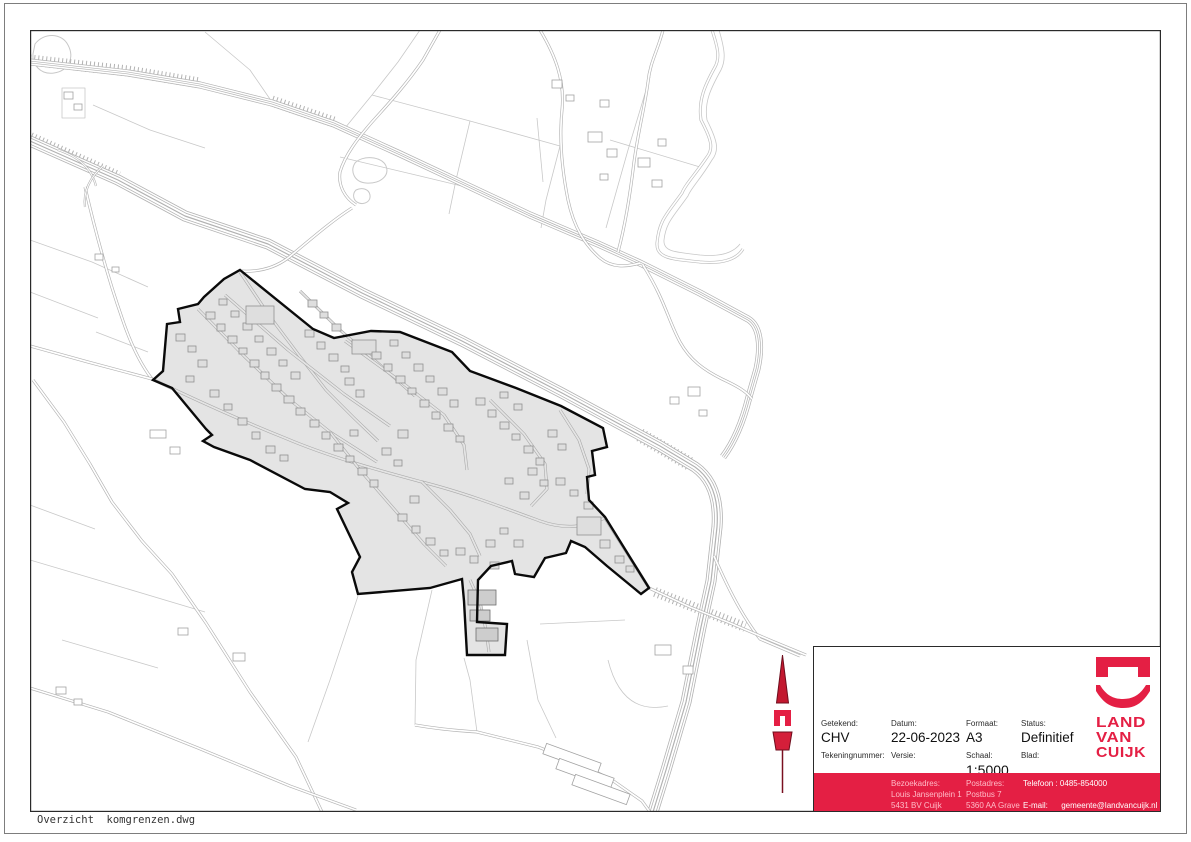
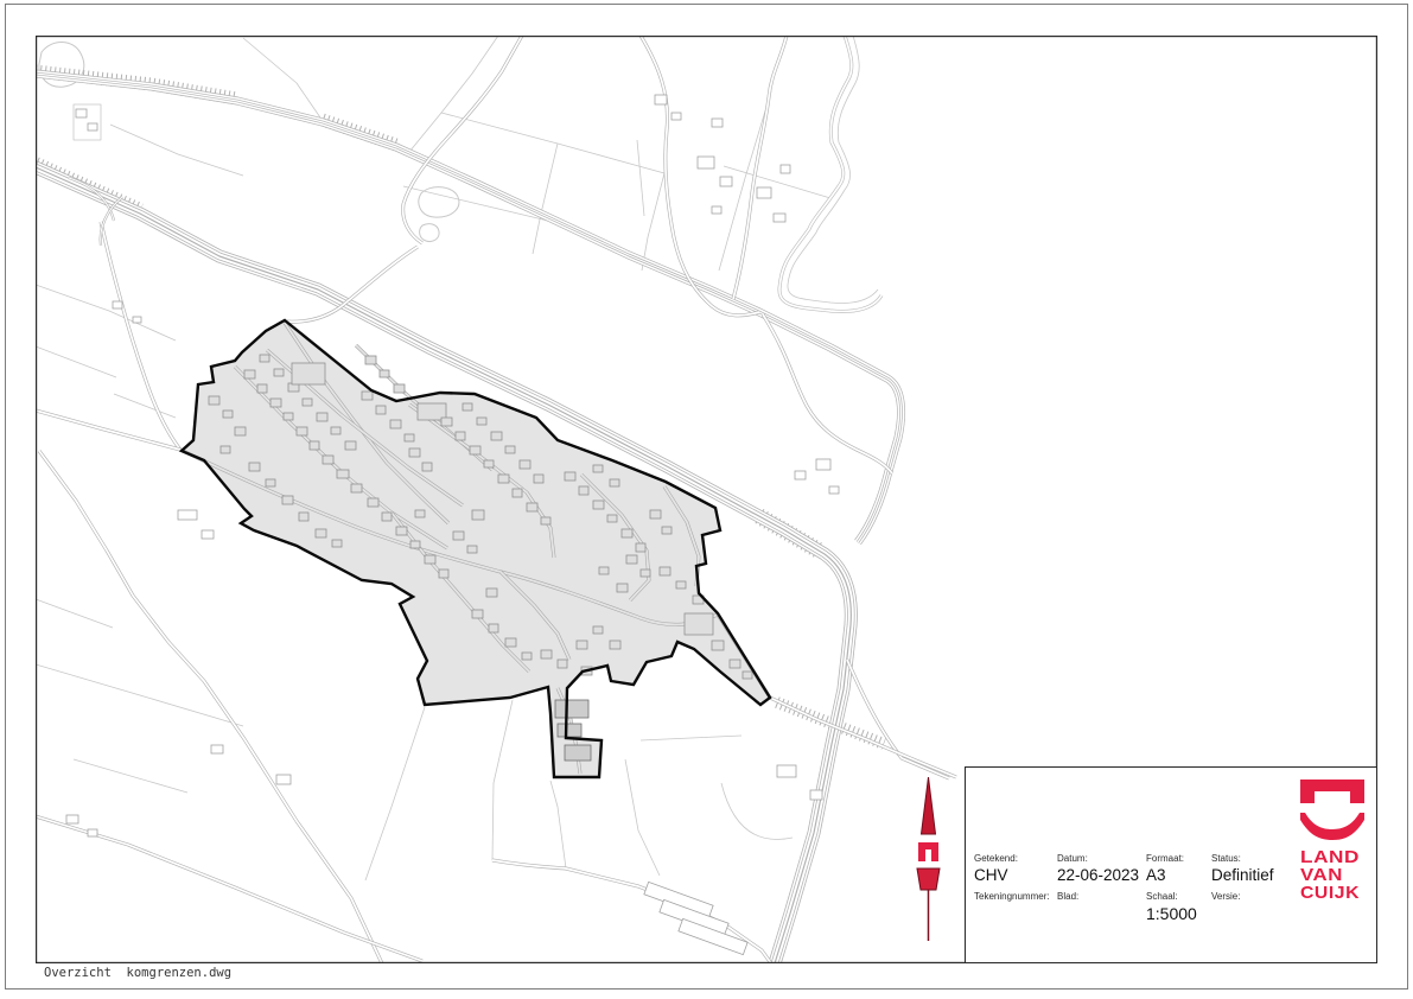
  Getekend:
  CHV
  Tekeningnummer:
  Datum:
  22-06-2023
- Versie:
+ Blad:
  Formaat:
  A3
  Schaal:
  1:5000
  Status:
  Definitief
- Blad:
+ Versie:
- Bezoekadres:
- Louis Jansenplein 1
- 5431 BV Cuijk
- Postadres:
- Postbus 7
- 5360 AA Grave
- Telefoon : 0485-854000
- E-mail: gemeente@landvancuijk.nl
  LAND
  VAN
  CUIJK
  Overzicht komgrenzen.dwg
